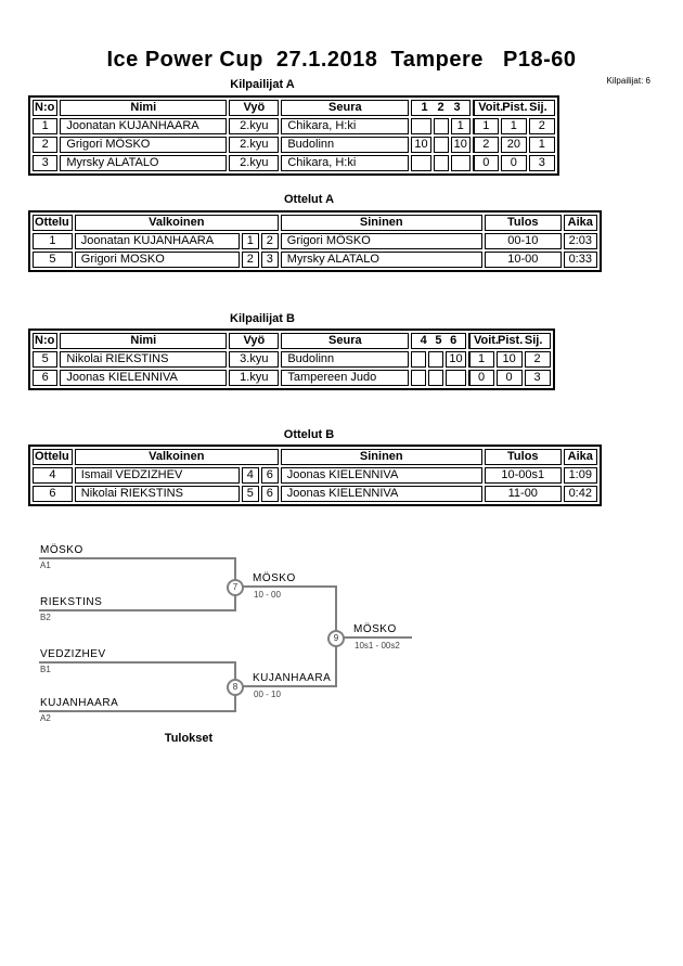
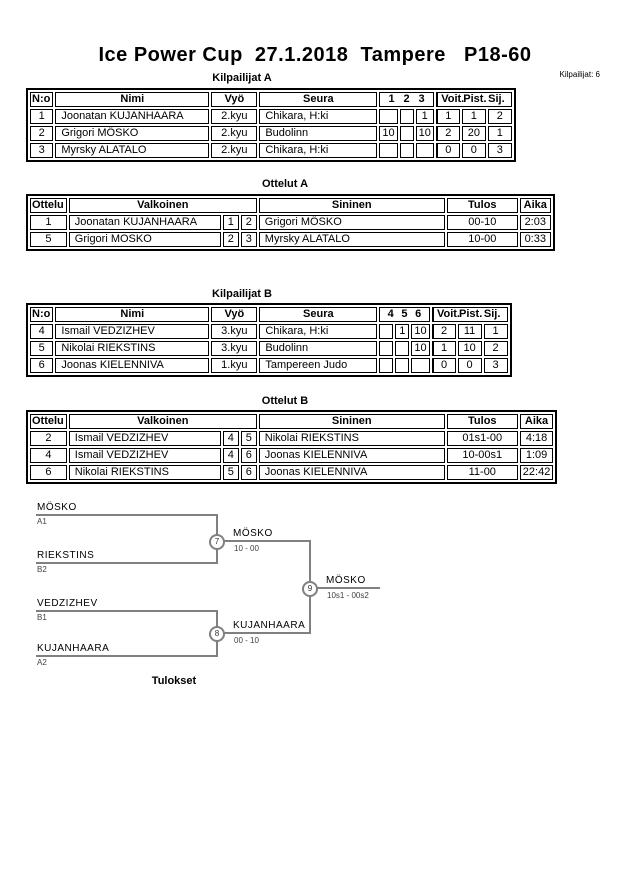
  Ice Power Cup 27.1.2018 Tampere P18-60
  Kilpailijat: 6
  Kilpailijat A
  N:o	Nimi	Vyö	Seura	1 2 3	Voit.Pist. Sij.
  1	Joonatan KUJANHAARA	2.kyu	Chikara, H:ki			1	1	1	2
  2	Grigori MÖSKO	2.kyu	Budolinn	10		10	2	20	1
  3	Myrsky ALATALO	2.kyu	Chikara, H:ki				0	0	3
  Ottelut A
  Ottelu	Valkoinen	Sininen	Tulos	Aika
  1	Joonatan KUJANHAARA	1	2	Grigori MÖSKO	00-10	2:03
  5	Grigori MOSKO	2	3	Myrsky ALATALO	10-00	0:33
  Kilpailijat B
  N:o	Nimi	Vyö	Seura	4 5 6	Voit.Pist. Sij.
+ 4	Ismail VEDZIZHEV	3.kyu	Chikara, H:ki		1	10	2	11	1
  5	Nikolai RIEKSTINS	3.kyu	Budolinn			10	1	10	2
  6	Joonas KIELENNIVA	1.kyu	Tampereen Judo				0	0	3
  Ottelut B
  Ottelu	Valkoinen	Sininen	Tulos	Aika
+ 2	Ismail VEDZIZHEV	4	5	Nikolai RIEKSTINS	01s1-00	4:18
  4	Ismail VEDZIZHEV	4	6	Joonas KIELENNIVA	10-00s1	1:09
- 6	Nikolai RIEKSTINS	5	6	Joonas KIELENNIVA	11-00	0:42
+ 6	Nikolai RIEKSTINS	5	6	Joonas KIELENNIVA	11-00	22:42
  MÖSKO
  A1
  RIEKSTINS
  B2
  VEDZIZHEV
  B1
  KUJANHAARA
  A2
  7
  8
  9
  MÖSKO
  10 - 00
  KUJANHAARA
  00 - 10
  MÖSKO
  10s1 - 00s2
  Tulokset
